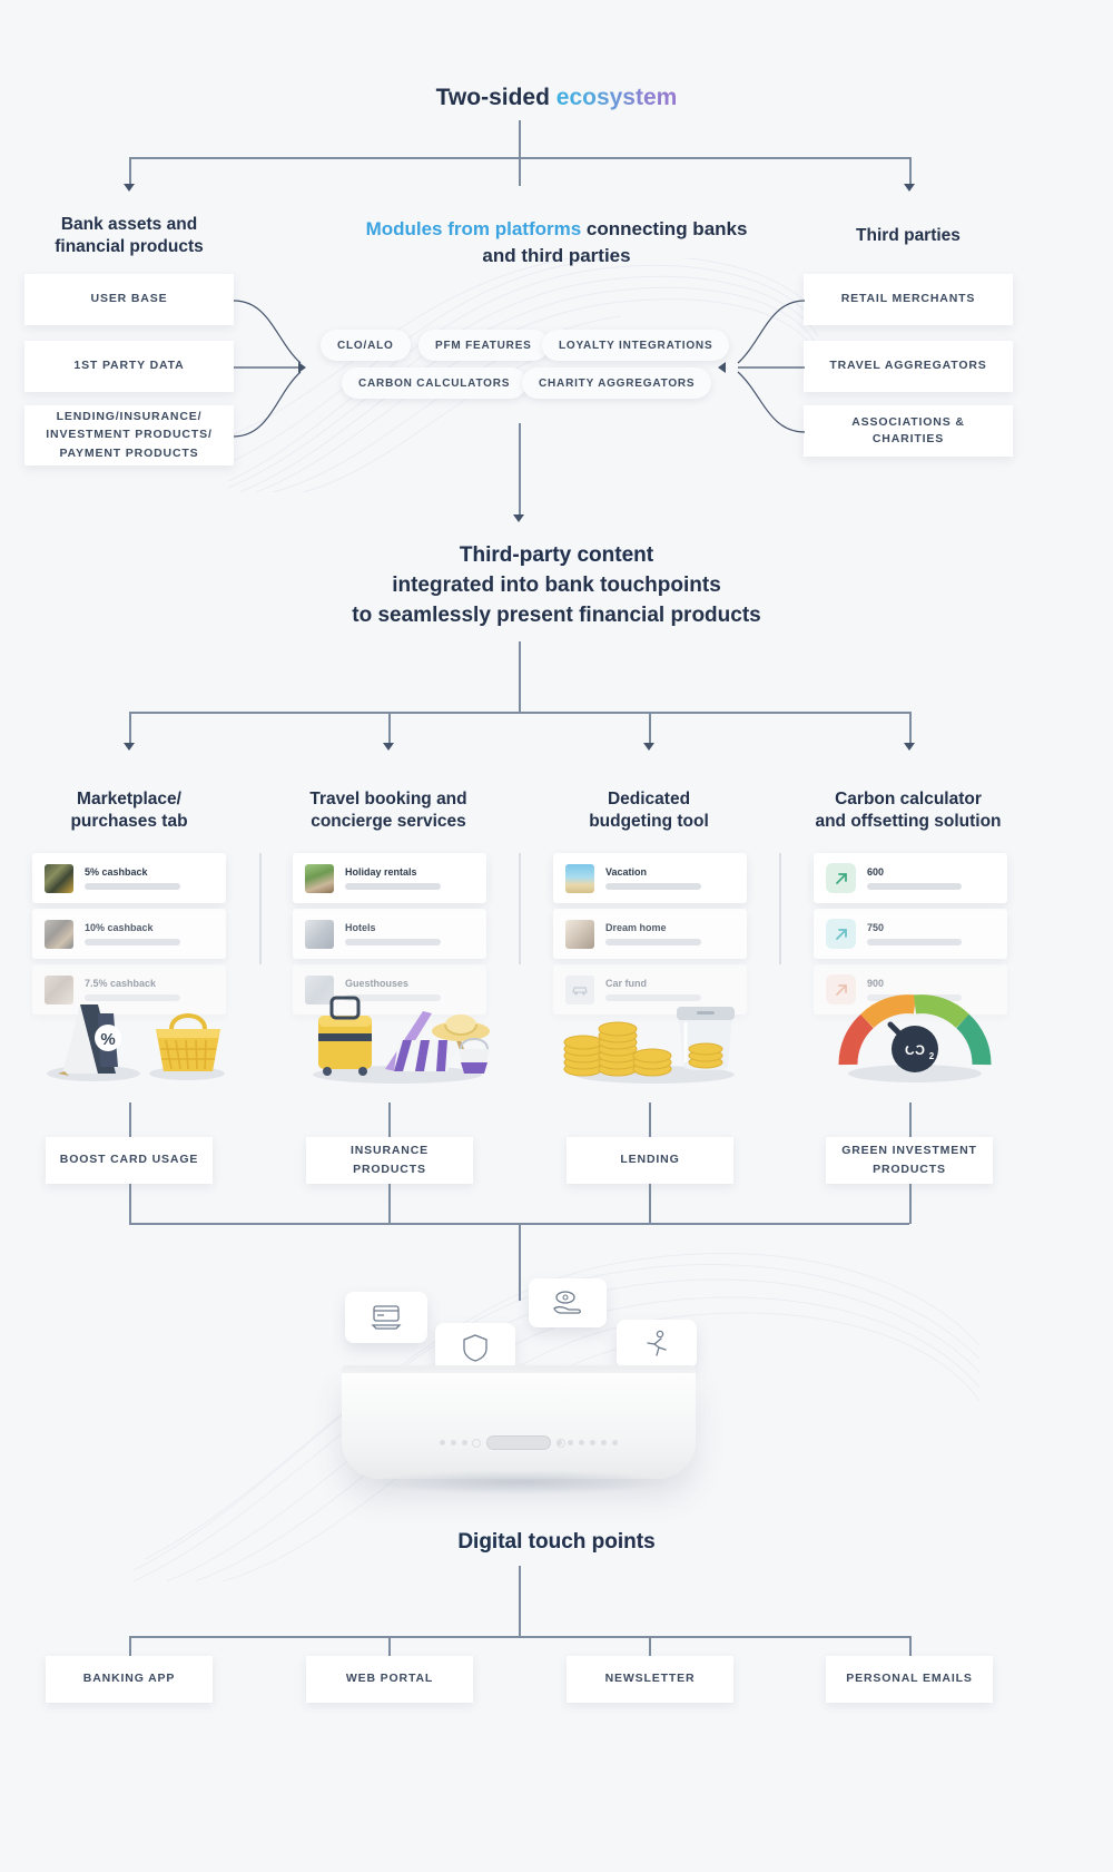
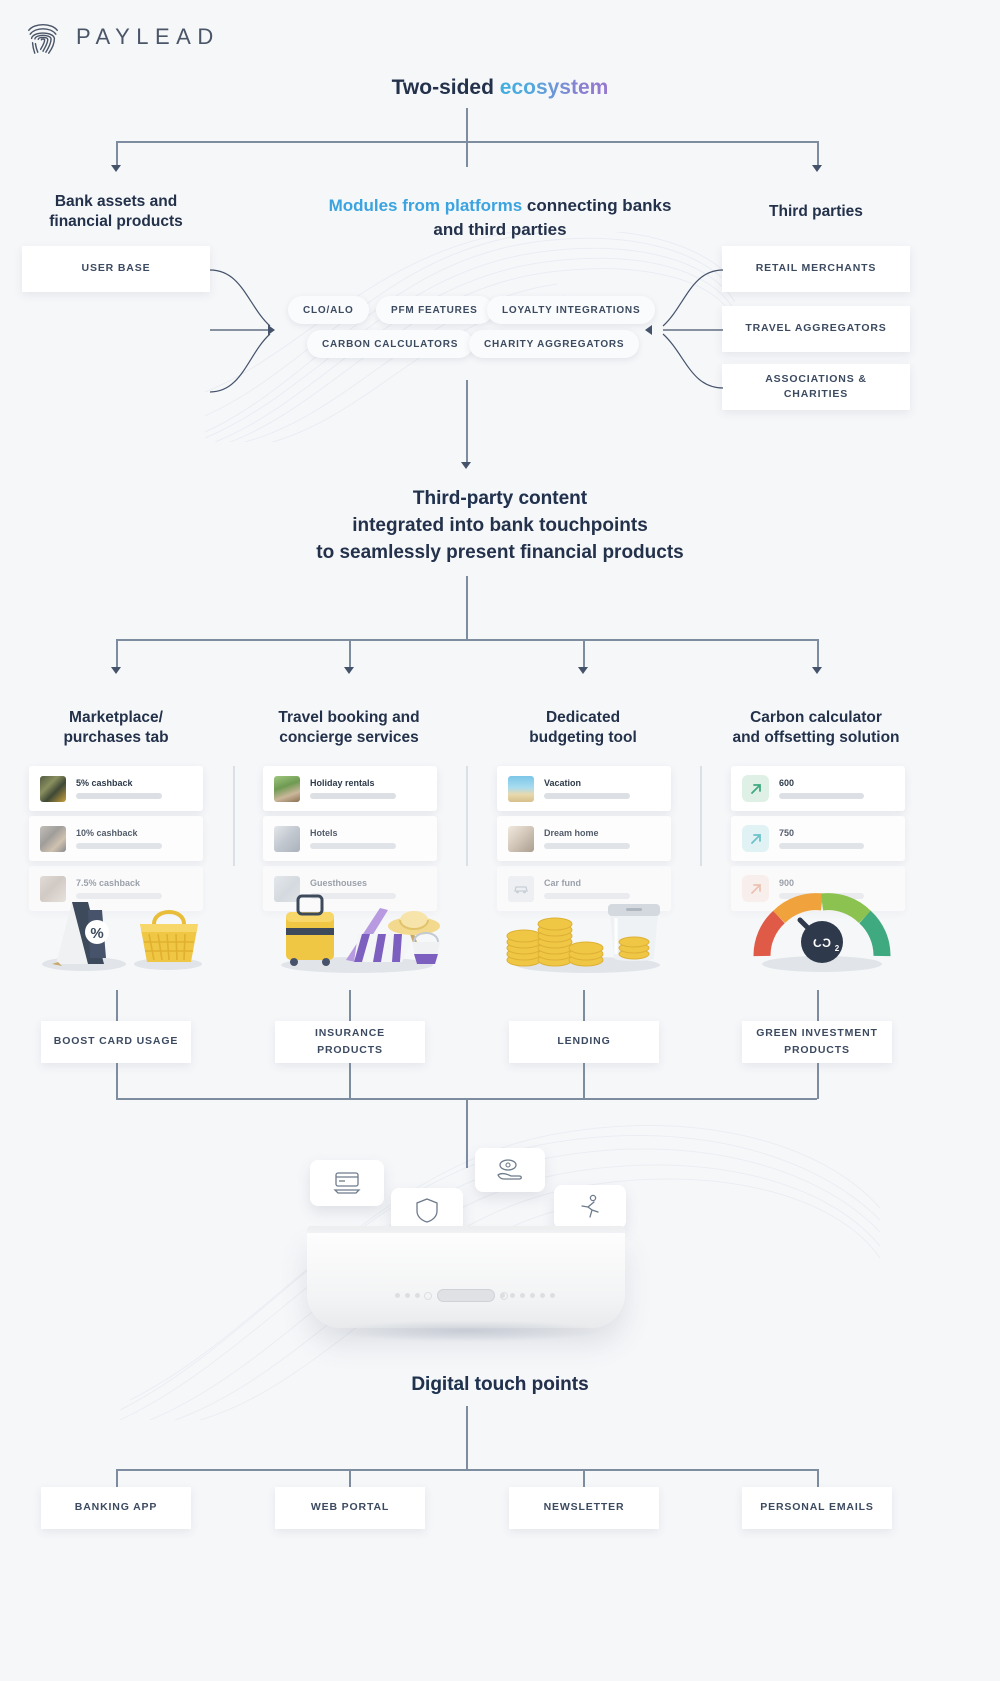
+ PAYLEAD
  Two-sided ecosystem
  Bank assets and
  financial products
  Modules from platforms connecting banks
  and third parties
  Third parties
  USER BASE
- 1ST PARTY DATA
- LENDING/INSURANCE/
- INVESTMENT PRODUCTS/
- PAYMENT PRODUCTS
  CLO/ALO
  PFM FEATURES
  LOYALTY INTEGRATIONS
  CARBON CALCULATORS
  CHARITY AGGREGATORS
  RETAIL MERCHANTS
  TRAVEL AGGREGATORS
  ASSOCIATIONS & CHARITIES
  Third-party content
  integrated into bank touchpoints
  to seamlessly present financial products
  Marketplace/
  purchases tab
  Travel booking and
  concierge services
  Dedicated
  budgeting tool
  Carbon calculator
  and offsetting solution
  5% cashback
  10% cashback
  7.5% cashback
  %
  Holiday rentals
  Hotels
  Guesthouses
  Vacation
  Dream home
  Car fund
  600
  750
  900
  CO
  2
  BOOST CARD USAGE
  INSURANCE
  PRODUCTS
  LENDING
  GREEN INVESTMENT
  PRODUCTS
  Digital touch points
  BANKING APP
  WEB PORTAL
  NEWSLETTER
  PERSONAL EMAILS
